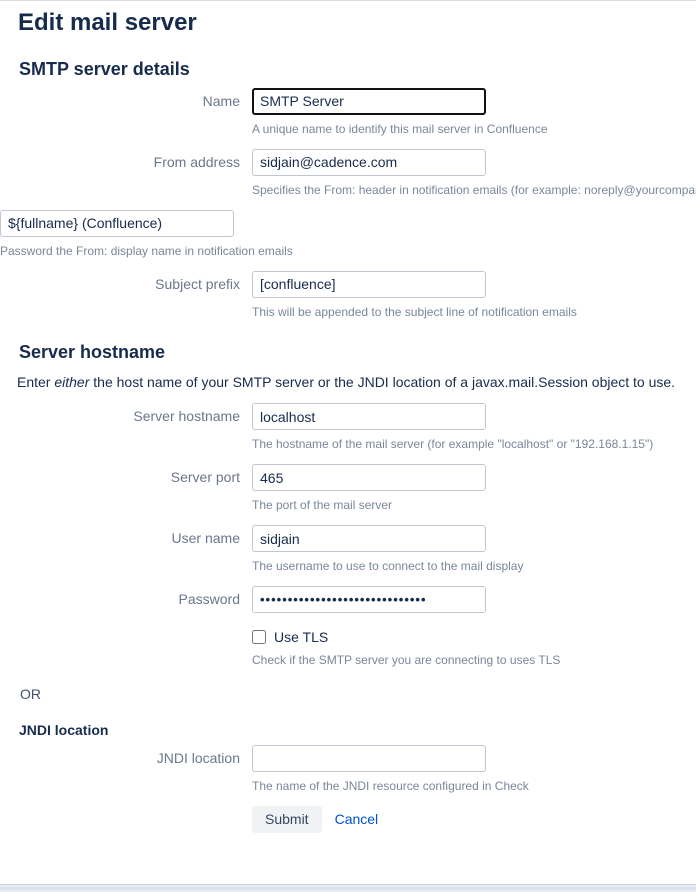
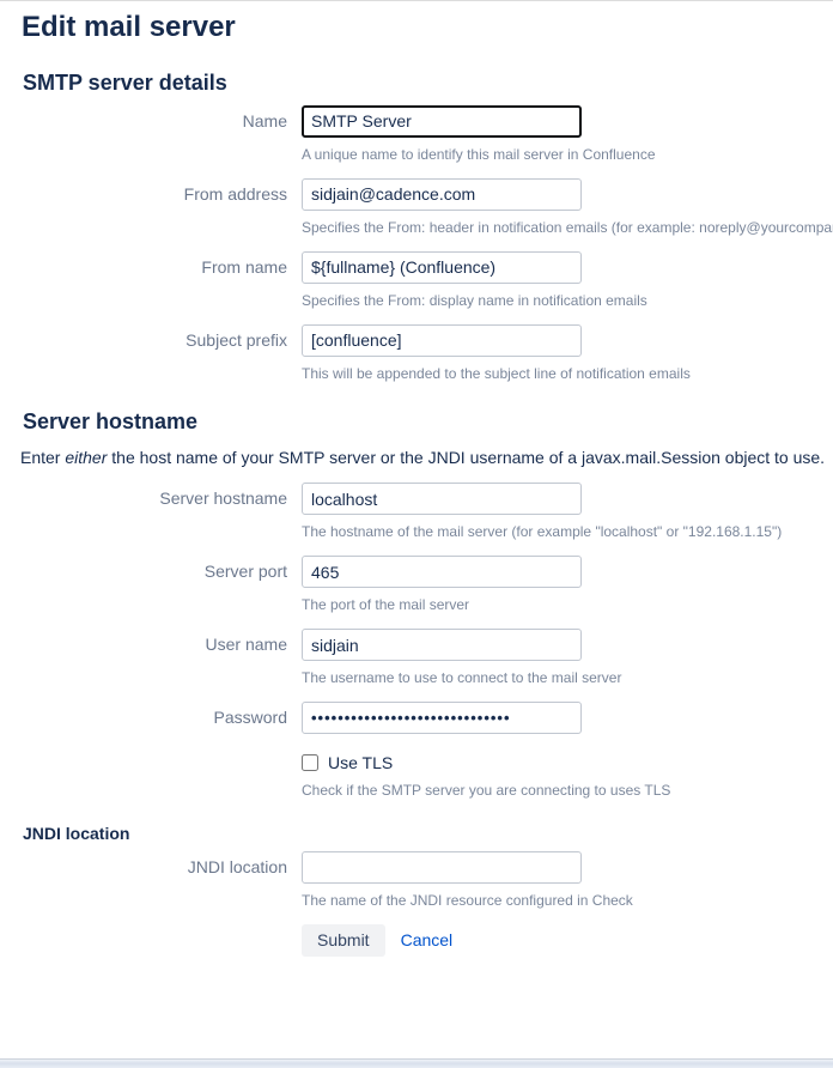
  Edit mail server
  SMTP server details
  Name
  SMTP Server
  A unique name to identify this mail server in Confluence
  From address
  sidjain@cadence.com
  Specifies the From: header in notification emails (for example: noreply@yourcompa
+ From name
  ${fullname} (Confluence)
- Password the From: display name in notification emails
+ Specifies the From: display name in notification emails
  Subject prefix
  [confluence]
  This will be appended to the subject line of notification emails
  Server hostname
- Enter either the host name of your SMTP server or the JNDI location of a javax.mail.Session object to use.
+ Enter either the host name of your SMTP server or the JNDI username of a javax.mail.Session object to use.
  Server hostname
  localhost
  The hostname of the mail server (for example "localhost" or "192.168.1.15")
  Server port
  465
  The port of the mail server
  User name
  sidjain
- The username to use to connect to the mail display
+ The username to use to connect to the mail server
  Password
  ••••••••••••••••••••••••••••••
  Use TLS
  Check if the SMTP server you are connecting to uses TLS
- OR
  JNDI location
  JNDI location
  The name of the JNDI resource configured in Check
  Submit
  Cancel
